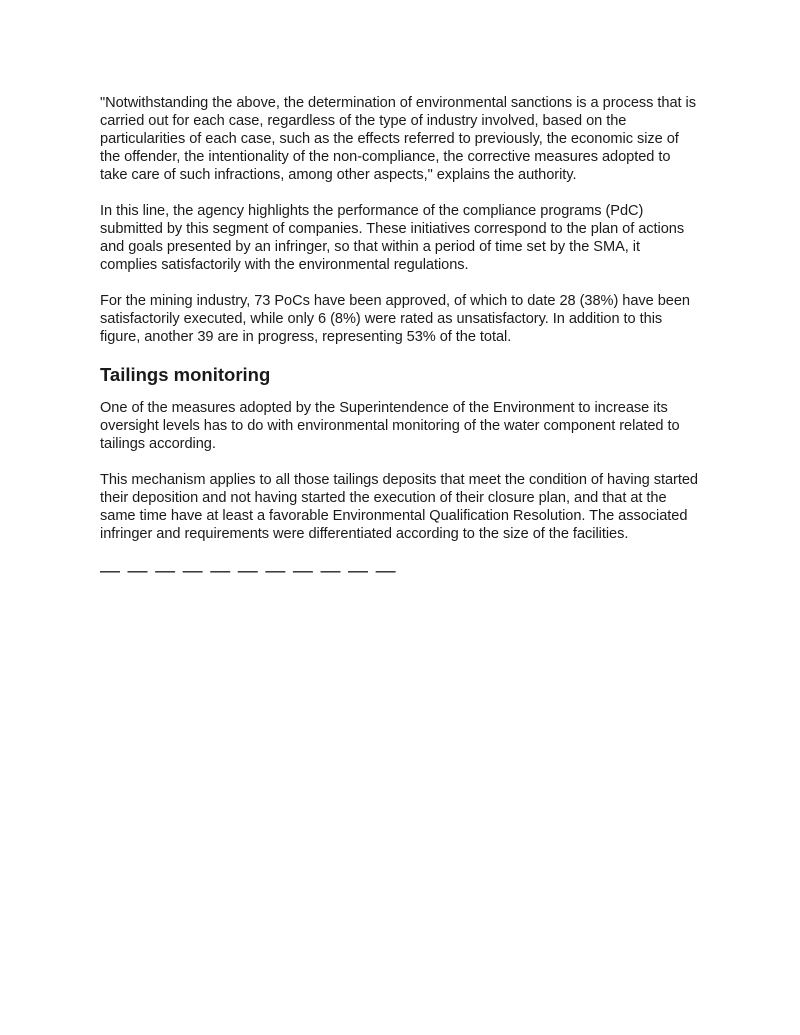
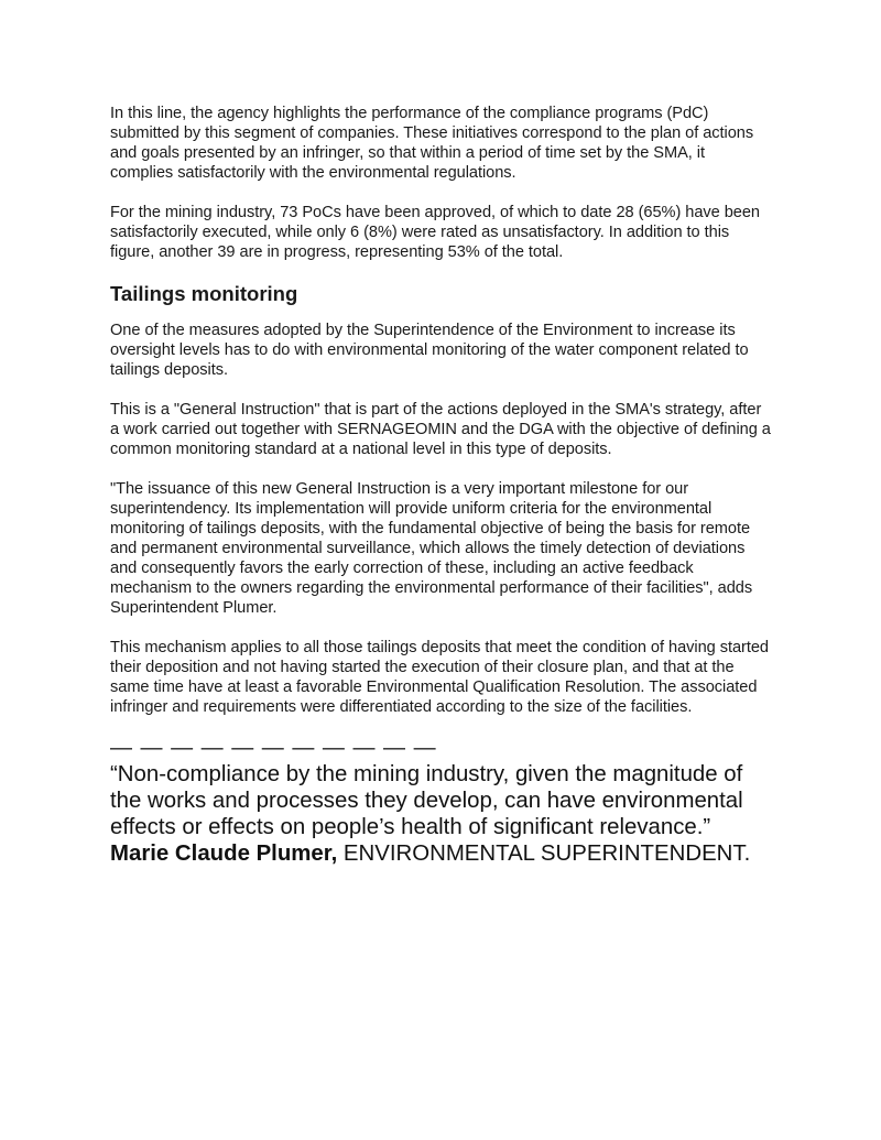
- "Notwithstanding the above, the determination of environmental sanctions is a process that is carried out for each case, regardless of the type of industry involved, based on the particularities of each case, such as the effects referred to previously, the economic size of the offender, the intentionality of the non-compliance, the corrective measures adopted to take care of such infractions, among other aspects," explains the authority.
  In this line, the agency highlights the performance of the compliance programs (PdC) submitted by this segment of companies. These initiatives correspond to the plan of actions and goals presented by an infringer, so that within a period of time set by the SMA, it complies satisfactorily with the environmental regulations.
- For the mining industry, 73 PoCs have been approved, of which to date 28 (38%) have been satisfactorily executed, while only 6 (8%) were rated as unsatisfactory. In addition to this figure, another 39 are in progress, representing 53% of the total.
+ For the mining industry, 73 PoCs have been approved, of which to date 28 (65%) have been satisfactorily executed, while only 6 (8%) were rated as unsatisfactory. In addition to this figure, another 39 are in progress, representing 53% of the total.
  Tailings monitoring
- One of the measures adopted by the Superintendence of the Environment to increase its oversight levels has to do with environmental monitoring of the water component related to tailings according.
+ One of the measures adopted by the Superintendence of the Environment to increase its oversight levels has to do with environmental monitoring of the water component related to tailings deposits.
+ This is a "General Instruction" that is part of the actions deployed in the SMA's strategy, after a work carried out together with SERNAGEOMIN and the DGA with the objective of defining a common monitoring standard at a national level in this type of deposits.
+ "The issuance of this new General Instruction is a very important milestone for our superintendency. Its implementation will provide uniform criteria for the environmental monitoring of tailings deposits, with the fundamental objective of being the basis for remote and permanent environmental surveillance, which allows the timely detection of deviations and consequently favors the early correction of these, including an active feedback mechanism to the owners regarding the environmental performance of their facilities", adds Superintendent Plumer.
  This mechanism applies to all those tailings deposits that meet the condition of having started their deposition and not having started the execution of their closure plan, and that at the same time have at least a favorable Environmental Qualification Resolution. The associated infringer and requirements were differentiated according to the size of the facilities.
  — — — — — — — — — — —
+ “Non-compliance by the mining industry, given the magnitude of the works and processes they develop, can have environmental effects or effects on people’s health of significant relevance.”
+ Marie Claude Plumer, ENVIRONMENTAL SUPERINTENDENT.
